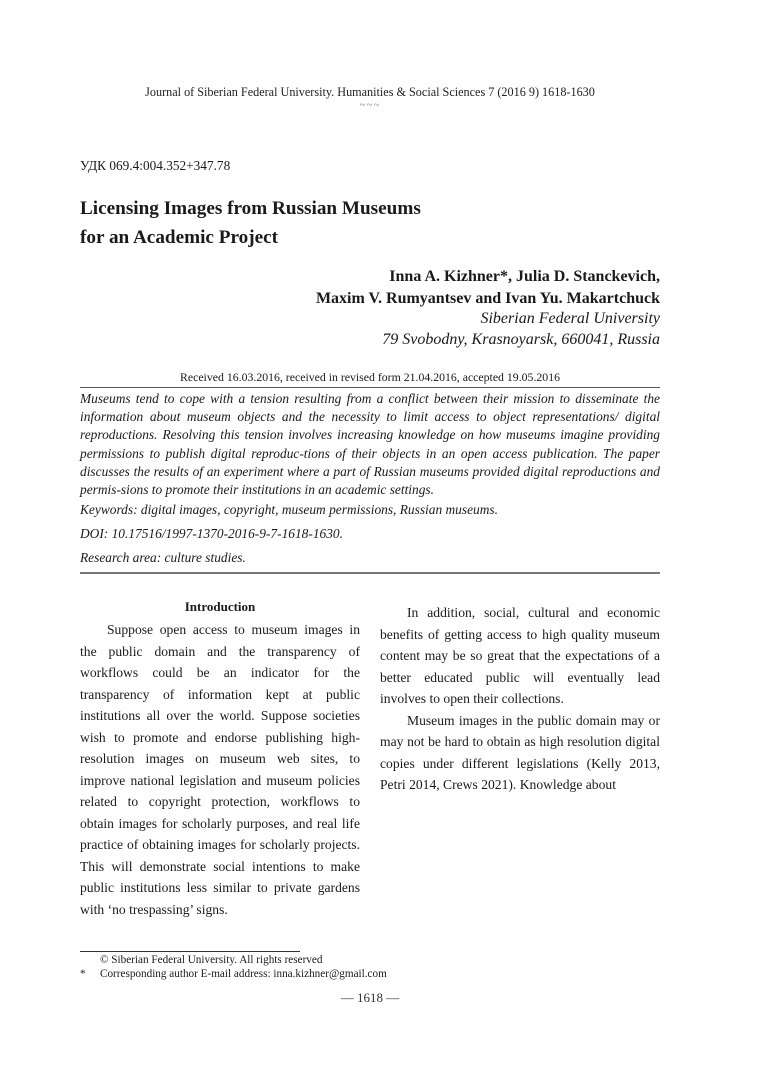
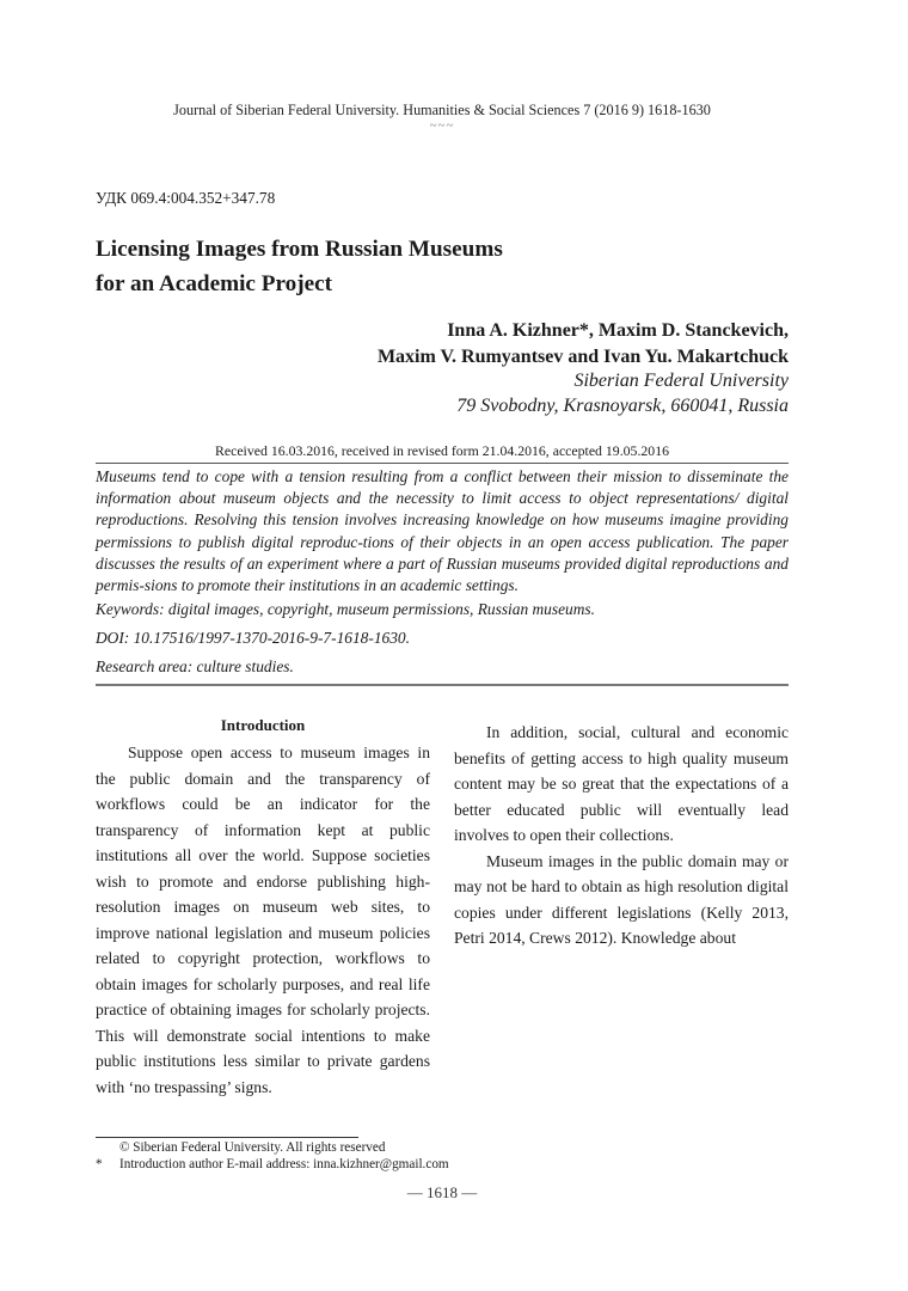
  Journal of Siberian Federal University. Humanities & Social Sciences 7 (2016 9) 1618-1630
  ~~~
  УДК 069.4:004.352+347.78
  Licensing Images from Russian Museums
  for an Academic Project
- Inna A. Kizhner*, Julia D. Stanckevich,
+ Inna A. Kizhner*, Maxim D. Stanckevich,
  Maxim V. Rumyantsev and Ivan Yu. Makartchuck
  Siberian Federal University
  79 Svobodny, Krasnoyarsk, 660041, Russia
  Received 16.03.2016, received in revised form 21.04.2016, accepted 19.05.2016
  Museums tend to cope with a tension resulting from a conflict between their mission to disseminate the information about museum objects and the necessity to limit access to object representations/ digital reproductions. Resolving this tension involves increasing knowledge on how museums imagine providing permissions to publish digital reproduc-tions of their objects in an open access publication. The paper discusses the results of an experiment where a part of Russian museums provided digital reproductions and permis-sions to promote their institutions in an academic settings.
  Keywords: digital images, copyright, museum permissions, Russian museums.
  DOI: 10.17516/1997-1370-2016-9-7-1618-1630.
  Research area: culture studies.
  Introduction
  Suppose open access to museum images in the public domain and the transparency of workflows could be an indicator for the transparency of information kept at public institutions all over the world. Suppose societies wish to promote and endorse publishing high-resolution images on museum web sites, to improve national legislation and museum policies related to copyright protection, workflows to obtain images for scholarly purposes, and real life practice of obtaining images for scholarly projects. This will demonstrate social intentions to make public institutions less similar to private gardens with ‘no trespassing’ signs.
  In addition, social, cultural and economic benefits of getting access to high quality museum content may be so great that the expectations of a better educated public will eventually lead involves to open their collections.
- Museum images in the public domain may or may not be hard to obtain as high resolution digital copies under different legislations (Kelly 2013, Petri 2014, Crews 2021). Knowledge about
+ Museum images in the public domain may or may not be hard to obtain as high resolution digital copies under different legislations (Kelly 2013, Petri 2014, Crews 2012). Knowledge about
  © Siberian Federal University. All rights reserved
- * Corresponding author E-mail address: inna.kizhner@gmail.com
+ * Introduction author E-mail address: inna.kizhner@gmail.com
  — 1618 —
